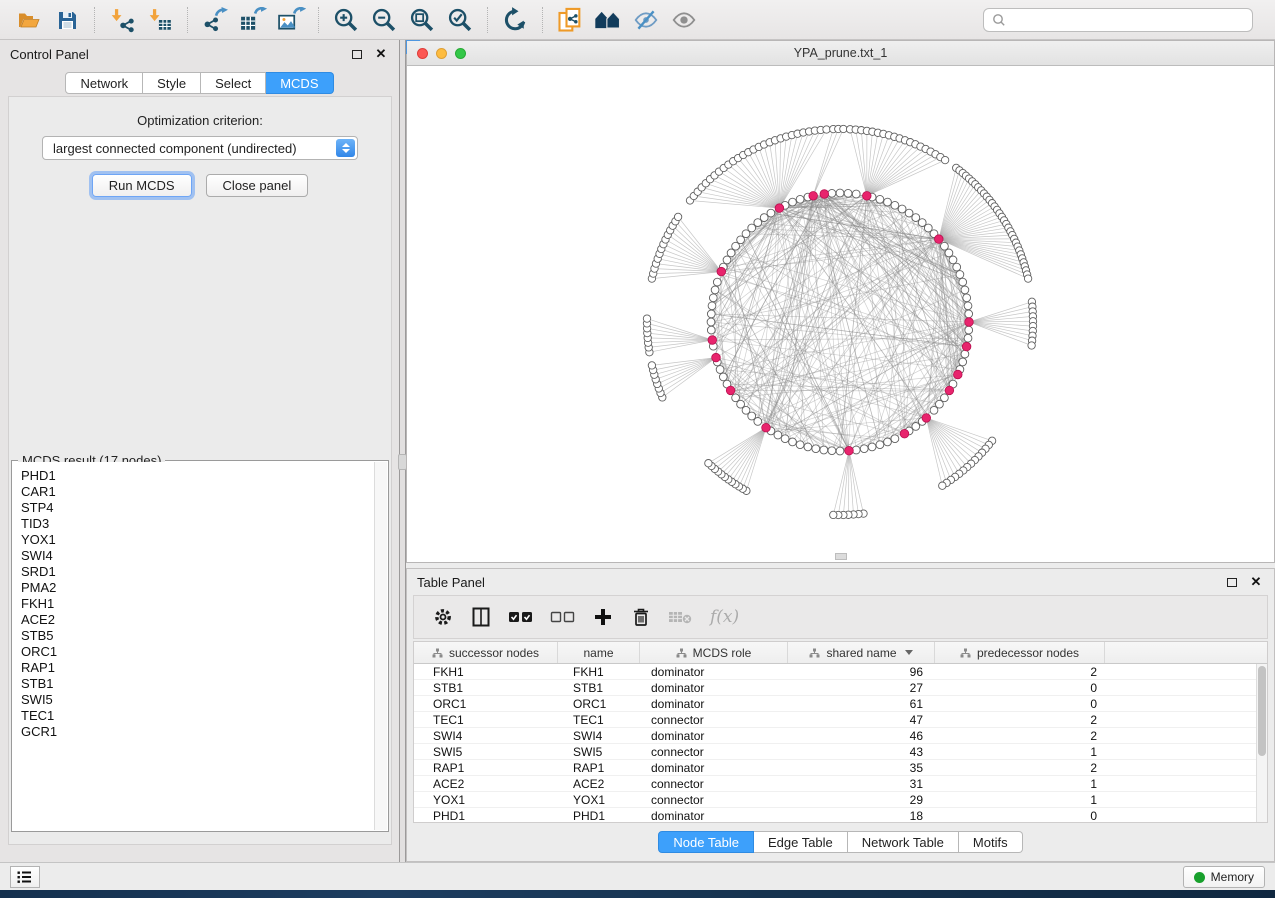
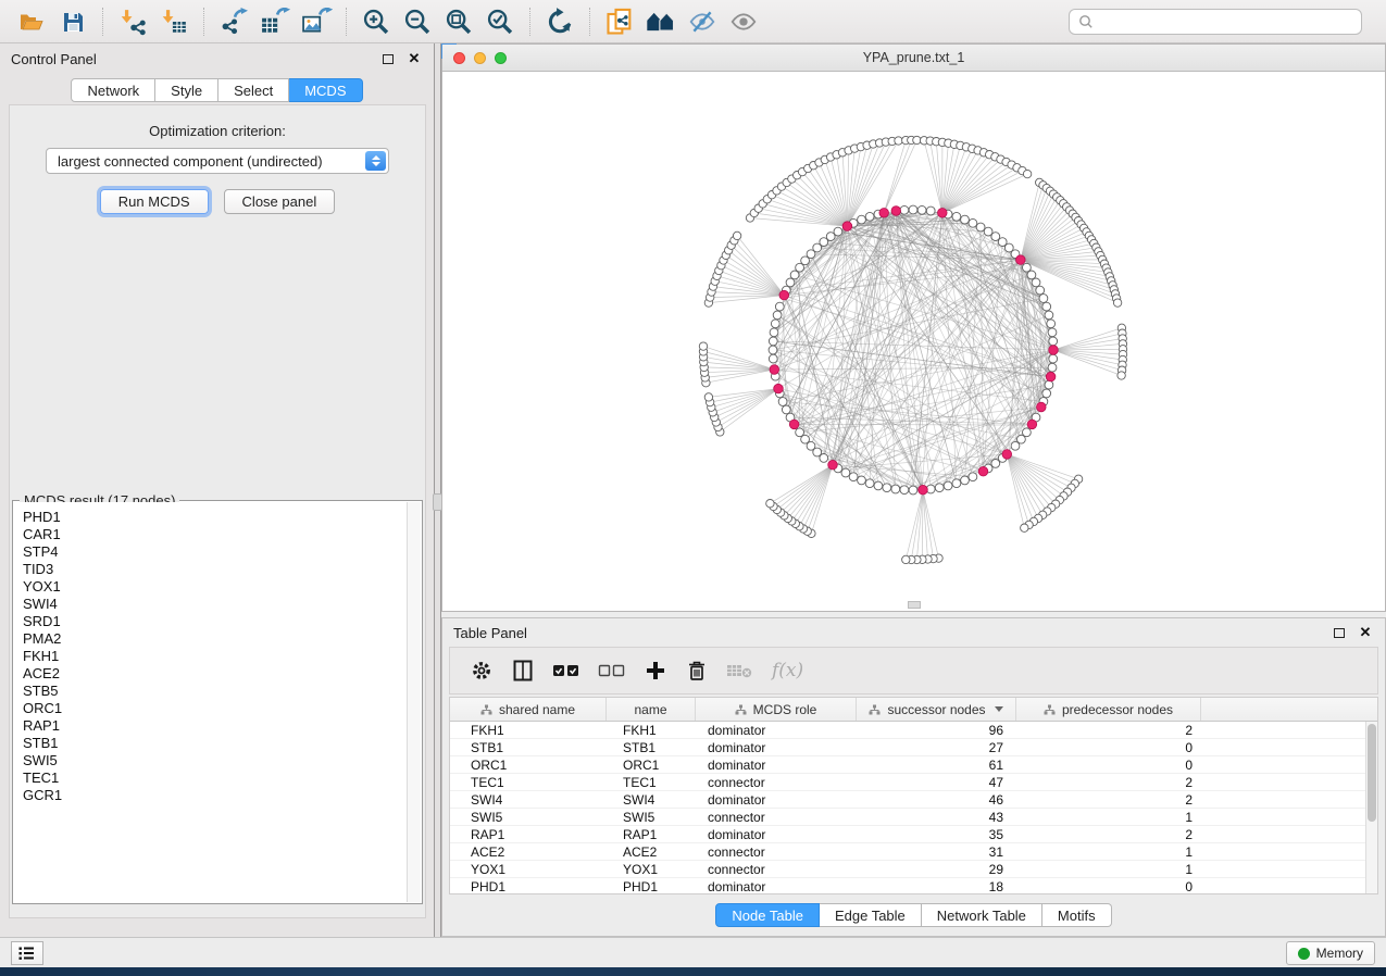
  Control Panel
  ✕
  Network
  Style
  Select
  MCDS
  Optimization criterion:
  largest connected component (undirected)
  Run MCDS
  Close panel
  MCDS result (17 nodes)
  PHD1
  CAR1
  STP4
  TID3
  YOX1
  SWI4
  SRD1
  PMA2
  FKH1
  ACE2
  STB5
  ORC1
  RAP1
  STB1
  SWI5
  TEC1
  GCR1
  YPA_prune.txt_1
  Table Panel
  ✕
  f(x)
- successor nodes
+ shared name
  name
  MCDS role
- shared name
+ successor nodes
  predecessor nodes
  FKH1
  FKH1
  dominator
  96
  2
  STB1
  STB1
  dominator
  27
  0
  ORC1
  ORC1
  dominator
  61
  0
  TEC1
  TEC1
  connector
  47
  2
  SWI4
  SWI4
  dominator
  46
  2
  SWI5
  SWI5
  connector
  43
  1
  RAP1
  RAP1
  dominator
  35
  2
  ACE2
  ACE2
  connector
  31
  1
  YOX1
  YOX1
  connector
  29
  1
  PHD1
  PHD1
  dominator
  18
  0
  Node Table
  Edge Table
  Network Table
  Motifs
  Memory
